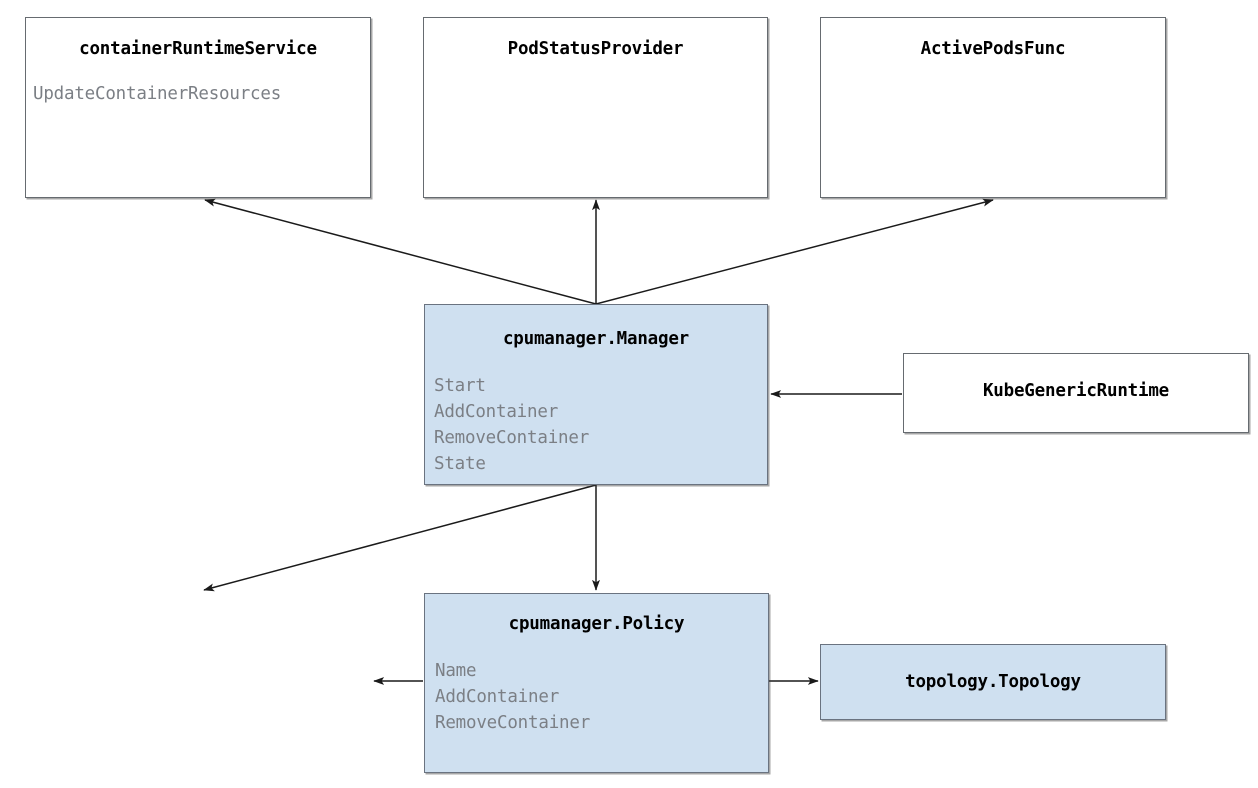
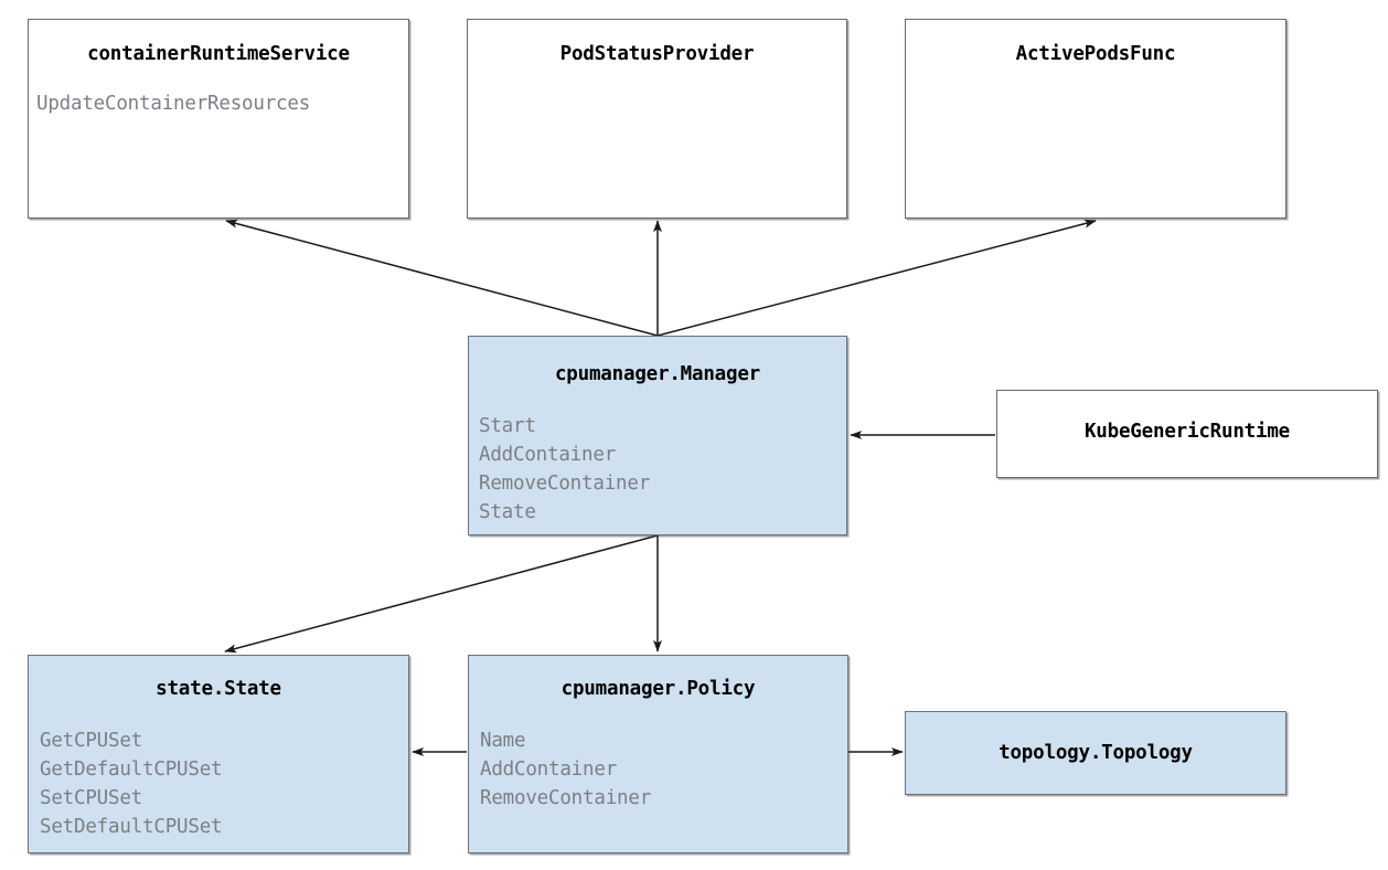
  containerRuntimeService
  UpdateContainerResources
  PodStatusProvider
  ActivePodsFunc
  cpumanager.Manager
  Start
  AddContainer
  RemoveContainer
  State
  KubeGenericRuntime
+ state.State
+ GetCPUSet
+ GetDefaultCPUSet
+ SetCPUSet
+ SetDefaultCPUSet
  cpumanager.Policy
  Name
  AddContainer
  RemoveContainer
  topology.Topology
